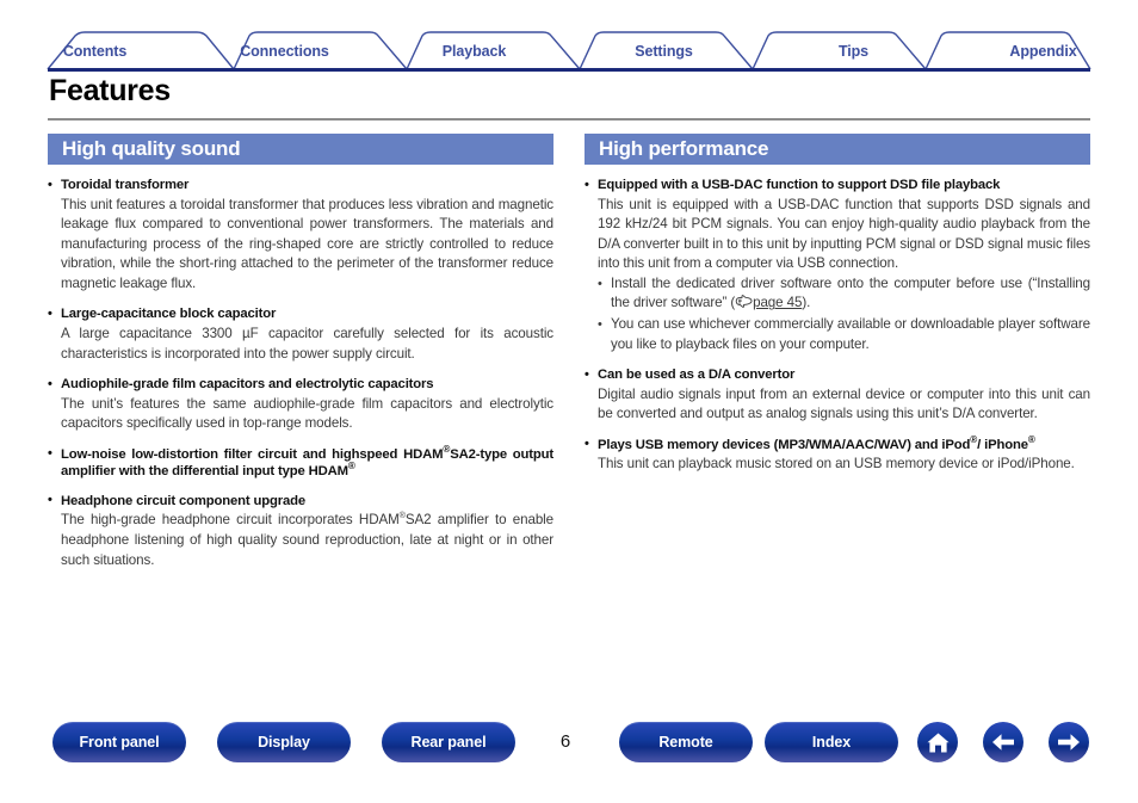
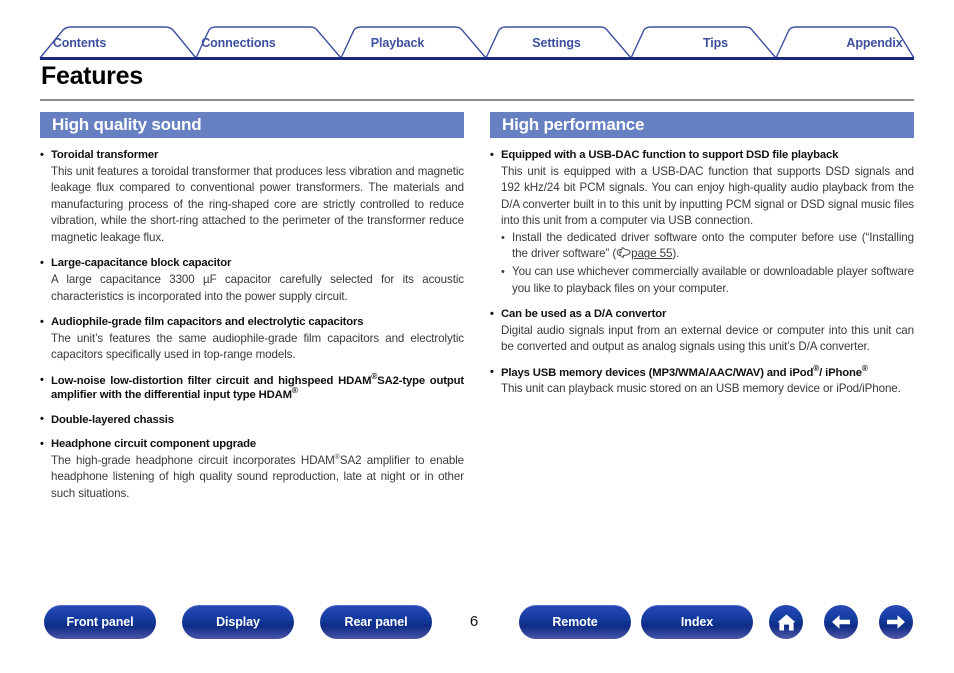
  Contents
  Connections
  Playback
  Settings
  Tips
  Appendix
  Features
  High quality sound
  Toroidal transformer
  This unit features a toroidal transformer that produces less vibration and magnetic leakage flux compared to conventional power transformers. The materials and manufacturing process of the ring-shaped core are strictly controlled to reduce vibration, while the short-ring attached to the perimeter of the transformer reduce magnetic leakage flux.
  Large-capacitance block capacitor
  A large capacitance 3300 µF capacitor carefully selected for its acoustic characteristics is incorporated into the power supply circuit.
  Audiophile-grade film capacitors and electrolytic capacitors
  The unit’s features the same audiophile-grade film capacitors and electrolytic capacitors specifically used in top-range models.
  Low-noise low-distortion filter circuit and highspeed HDAM®SA2-type output amplifier with the differential input type HDAM®
+ Double-layered chassis
  Headphone circuit component upgrade
  The high-grade headphone circuit incorporates HDAM®SA2 amplifier to enable headphone listening of high quality sound reproduction, late at night or in other such situations.
  High performance
  Equipped with a USB-DAC function to support DSD file playback
  This unit is equipped with a USB-DAC function that supports DSD signals and 192 kHz/24 bit PCM signals. You can enjoy high-quality audio playback from the D/A converter built in to this unit by inputting PCM signal or DSD signal music files into this unit from a computer via USB connection.
- Install the dedicated driver software onto the computer before use (“Installing the driver software” ( page 45).
+ Install the dedicated driver software onto the computer before use (“Installing the driver software” ( page 55).
  You can use whichever commercially available or downloadable player software you like to playback files on your computer.
  Can be used as a D/A convertor
  Digital audio signals input from an external device or computer into this unit can be converted and output as analog signals using this unit’s D/A converter.
  Plays USB memory devices (MP3/WMA/AAC/WAV) and iPod®/ iPhone®
  This unit can playback music stored on an USB memory device or iPod/iPhone.
  Front panel
  Display
  Rear panel
  6
  Remote
  Index
